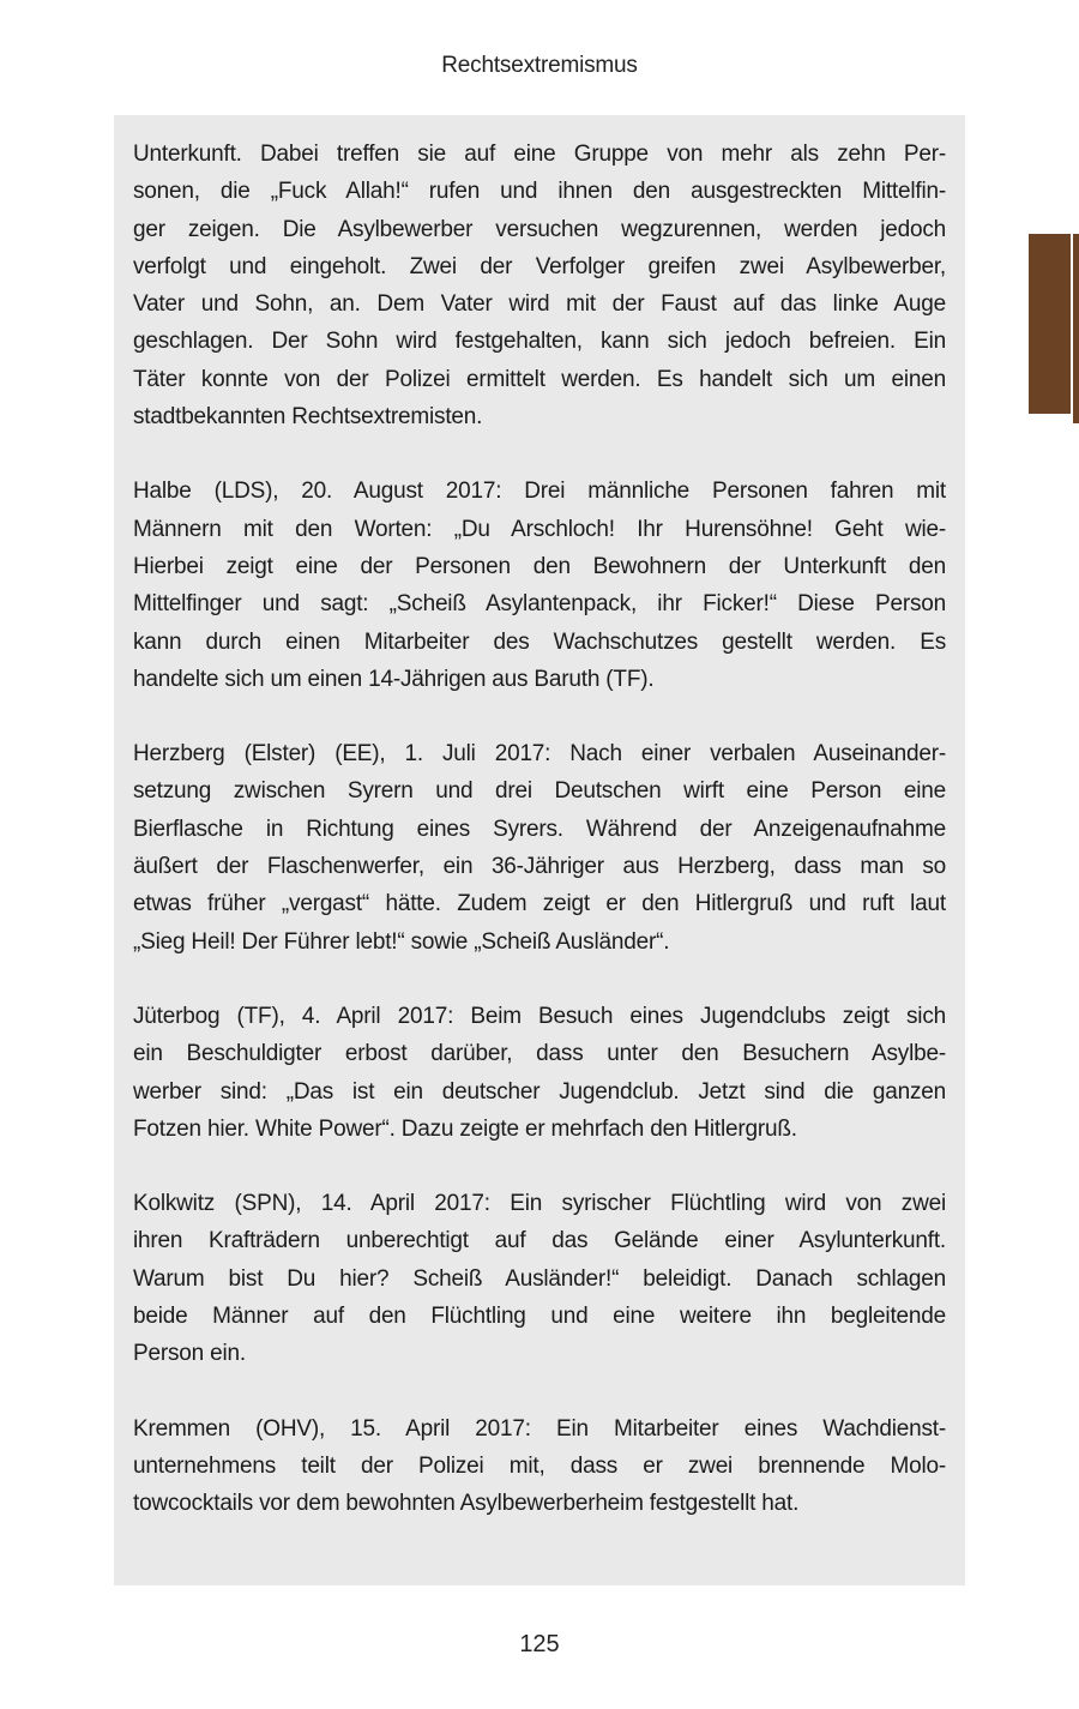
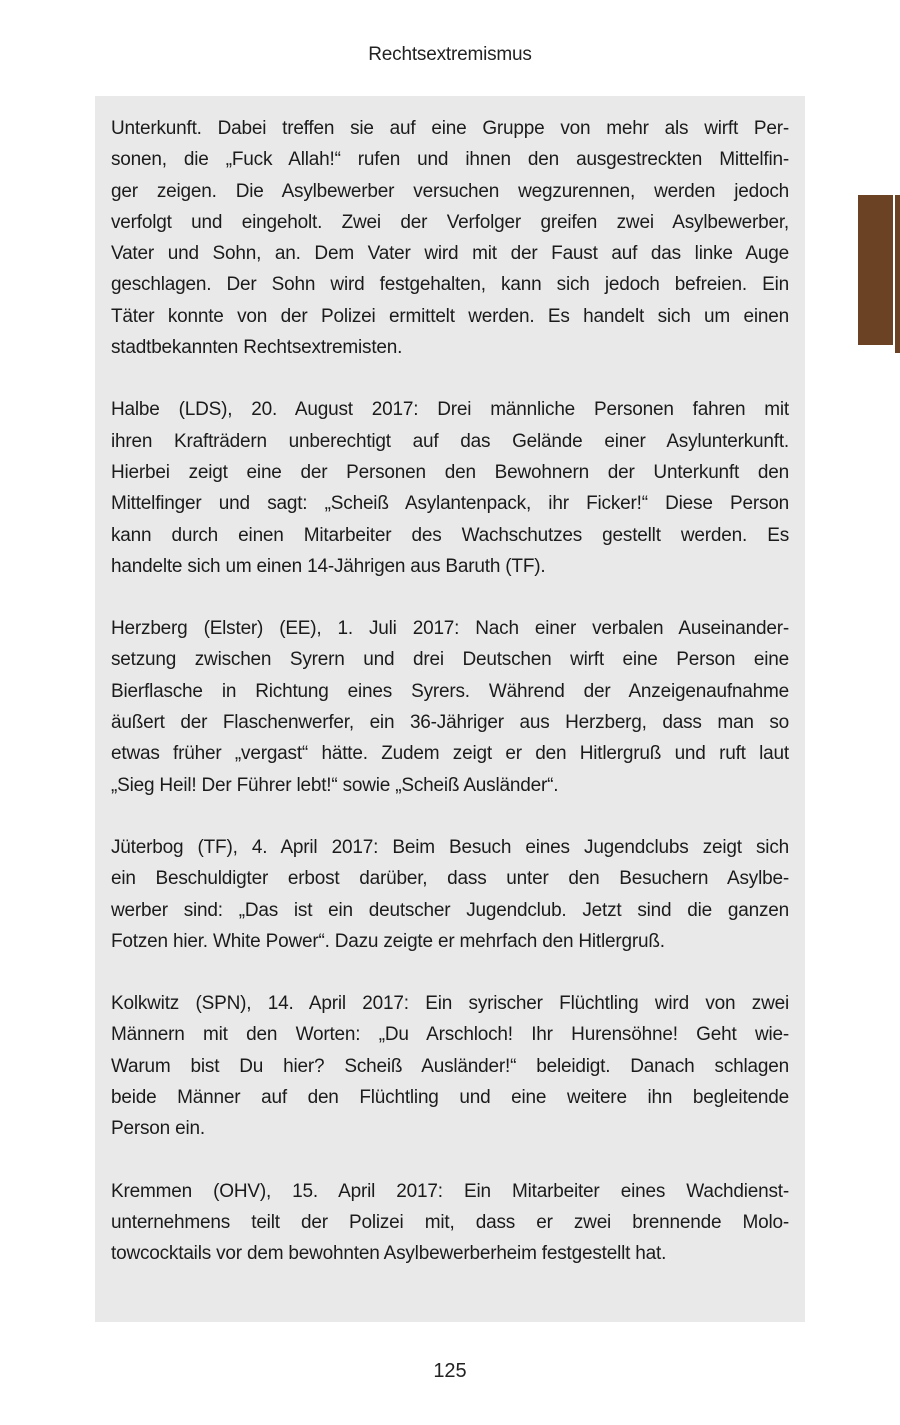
  Rechtsextremismus
- Unterkunft. Dabei treffen sie auf eine Gruppe von mehr als zehn Per-
+ Unterkunft. Dabei treffen sie auf eine Gruppe von mehr als wirft Per-
  sonen, die „Fuck Allah!“ rufen und ihnen den ausgestreckten Mittelfin-
  ger zeigen. Die Asylbewerber versuchen wegzurennen, werden jedoch
  verfolgt und eingeholt. Zwei der Verfolger greifen zwei Asylbewerber,
  Vater und Sohn, an. Dem Vater wird mit der Faust auf das linke Auge
  geschlagen. Der Sohn wird festgehalten, kann sich jedoch befreien. Ein
  Täter konnte von der Polizei ermittelt werden. Es handelt sich um einen
  stadtbekannten Rechtsextremisten.
  Halbe (LDS), 20. August 2017: Drei männliche Personen fahren mit
- Männern mit den Worten: „Du Arschloch! Ihr Hurensöhne! Geht wie-
+ ihren Krafträdern unberechtigt auf das Gelände einer Asylunterkunft.
  Hierbei zeigt eine der Personen den Bewohnern der Unterkunft den
  Mittelfinger und sagt: „Scheiß Asylantenpack, ihr Ficker!“ Diese Person
  kann durch einen Mitarbeiter des Wachschutzes gestellt werden. Es
  handelte sich um einen 14-Jährigen aus Baruth (TF).
  Herzberg (Elster) (EE), 1. Juli 2017: Nach einer verbalen Auseinander-
  setzung zwischen Syrern und drei Deutschen wirft eine Person eine
  Bierflasche in Richtung eines Syrers. Während der Anzeigenaufnahme
  äußert der Flaschenwerfer, ein 36-Jähriger aus Herzberg, dass man so
  etwas früher „vergast“ hätte. Zudem zeigt er den Hitlergruß und ruft laut
  „Sieg Heil! Der Führer lebt!“ sowie „Scheiß Ausländer“.
  Jüterbog (TF), 4. April 2017: Beim Besuch eines Jugendclubs zeigt sich
  ein Beschuldigter erbost darüber, dass unter den Besuchern Asylbe-
  werber sind: „Das ist ein deutscher Jugendclub. Jetzt sind die ganzen
  Fotzen hier. White Power“. Dazu zeigte er mehrfach den Hitlergruß.
  Kolkwitz (SPN), 14. April 2017: Ein syrischer Flüchtling wird von zwei
- ihren Krafträdern unberechtigt auf das Gelände einer Asylunterkunft.
+ Männern mit den Worten: „Du Arschloch! Ihr Hurensöhne! Geht wie-
  Warum bist Du hier? Scheiß Ausländer!“ beleidigt. Danach schlagen
  beide Männer auf den Flüchtling und eine weitere ihn begleitende
  Person ein.
  Kremmen (OHV), 15. April 2017: Ein Mitarbeiter eines Wachdienst-
  unternehmens teilt der Polizei mit, dass er zwei brennende Molo-
  towcocktails vor dem bewohnten Asylbewerberheim festgestellt hat.
  125
